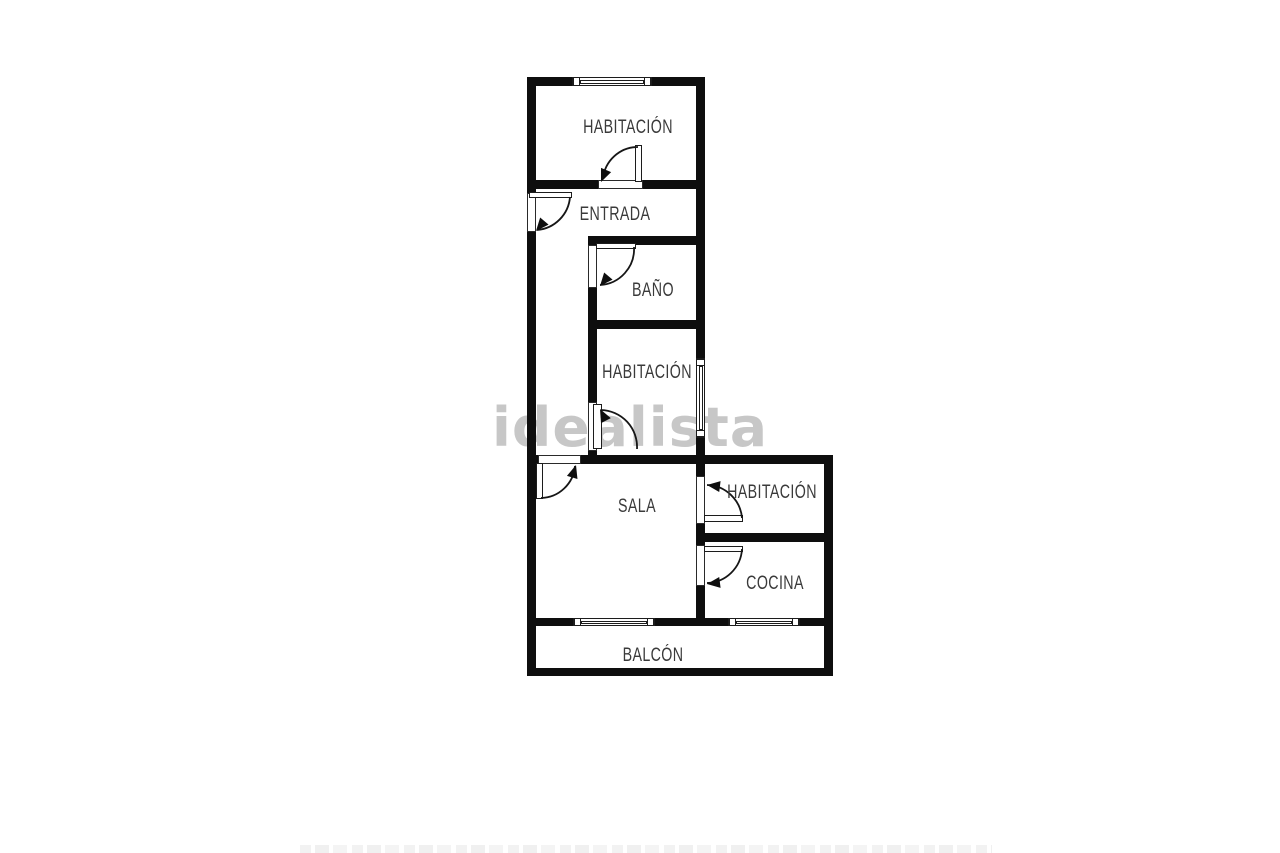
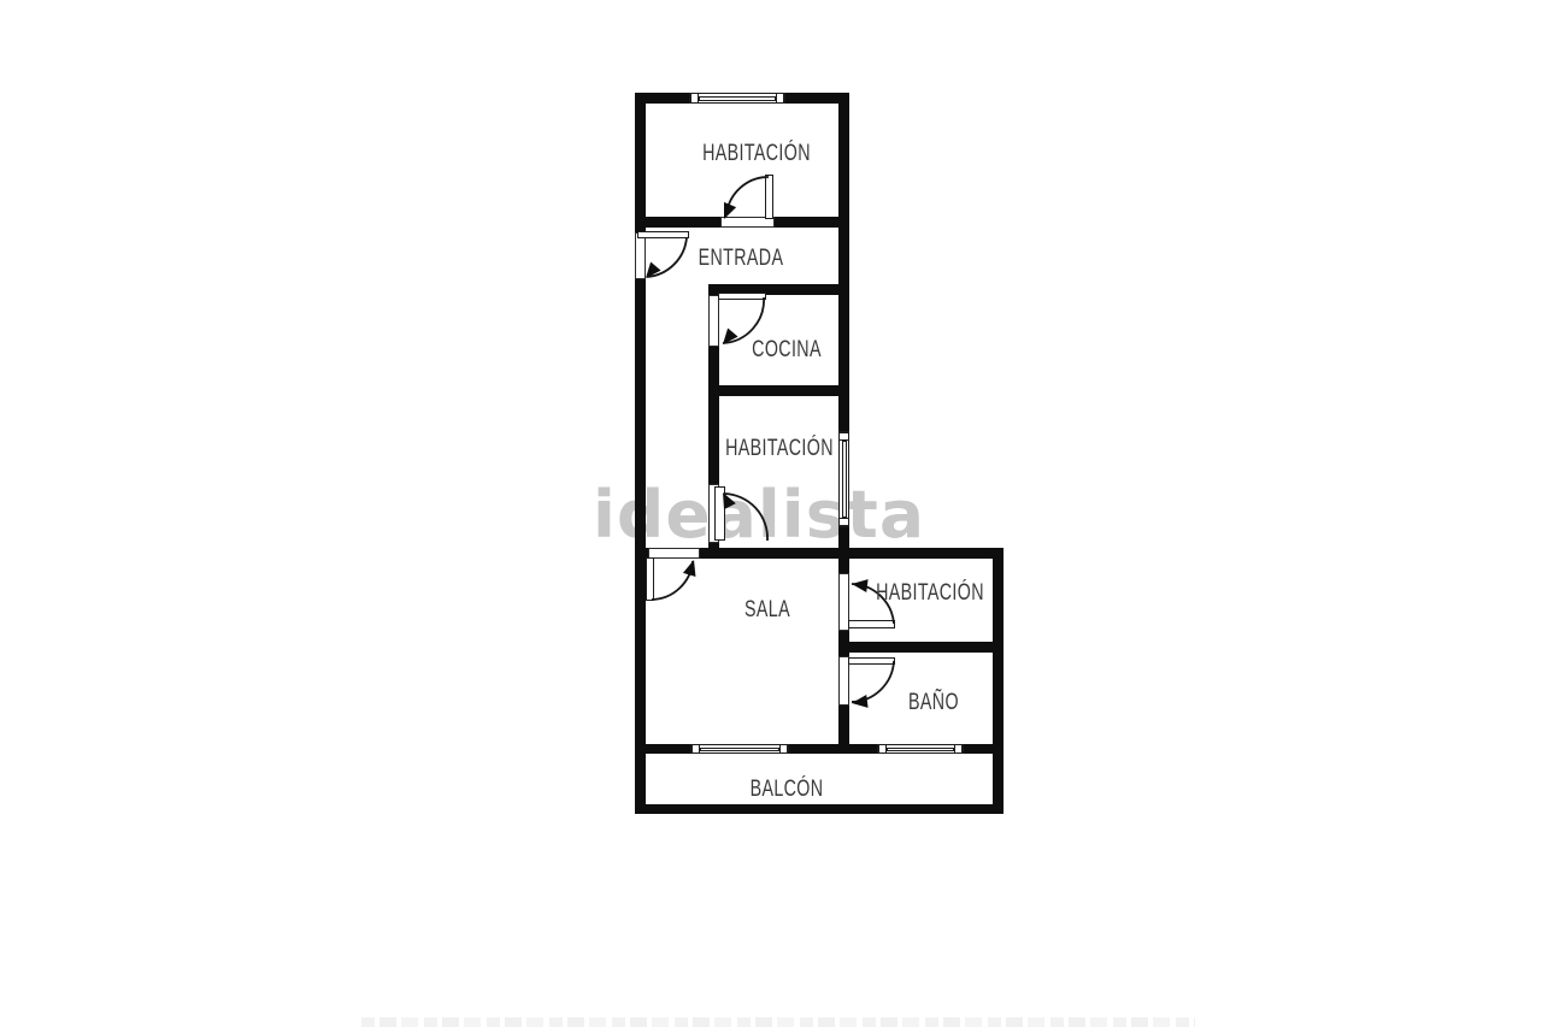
  iealista
  HABITACIÓN
  ENTRADA
- BAÑO
+ COCINA
  HABITACIÓN
  SALA
  HABITACIÓN
- COCINA
+ BAÑO
  BALCÓN
